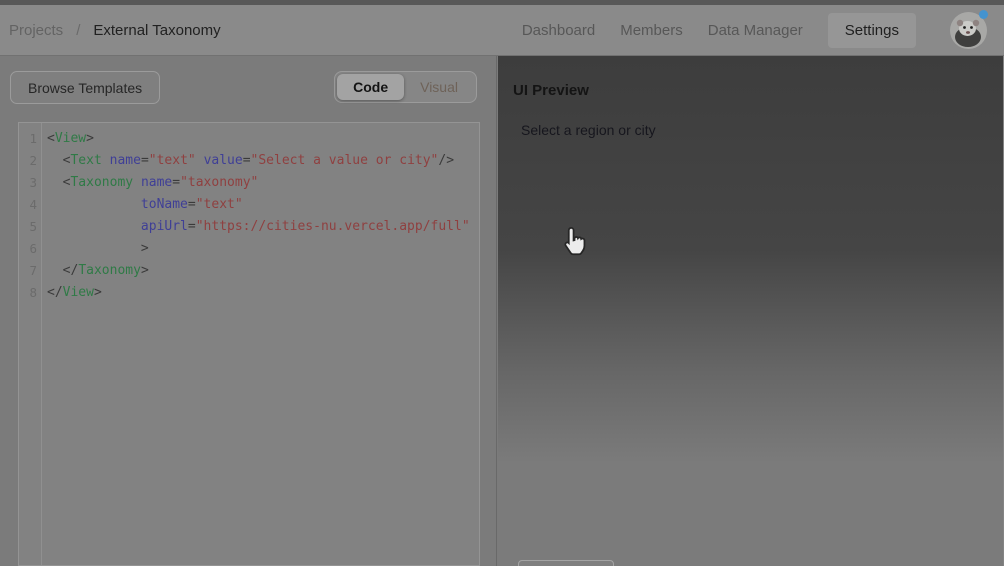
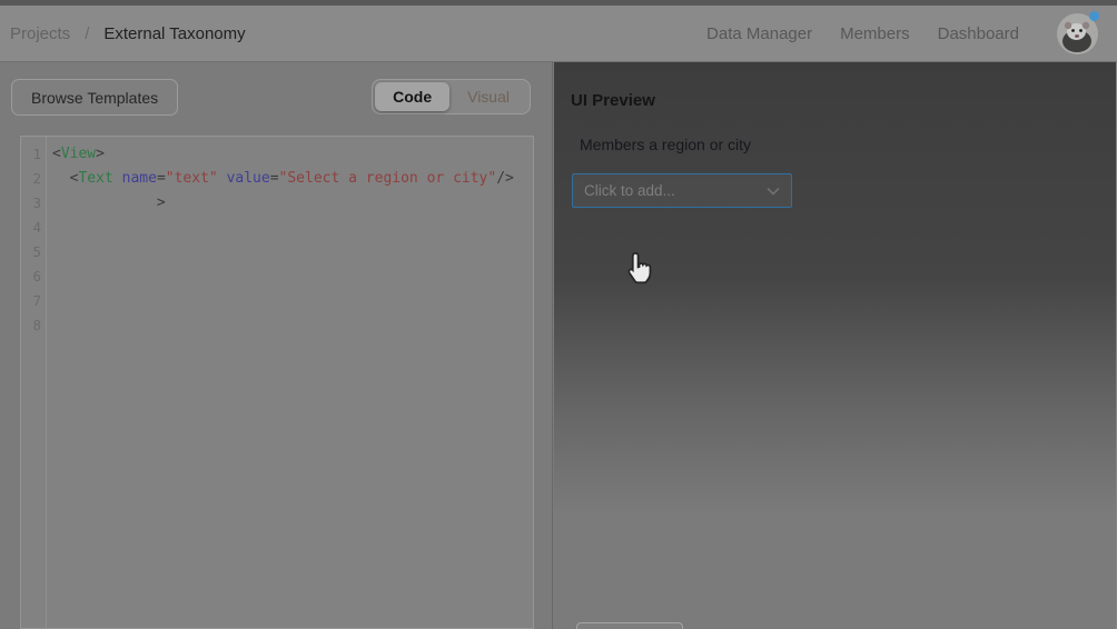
  Projects
  /
  External Taxonomy
- Dashboard
+ Data Manager
  Members
- Data Manager
+ Dashboard
- Settings
  Browse Templates
  Code
  Visual
  <View>
- <Text name="text" value="Select a value or city"/>
+ <Text name="text" value="Select a region or city"/>
- <Taxonomy name="taxonomy"
- toName="text"
- apiUrl="https://cities-nu.vercel.app/full"
  >
- </Taxonomy>
- </View>
  UI Preview
- Select a region or city
+ Members a region or city
+ Click to add...
